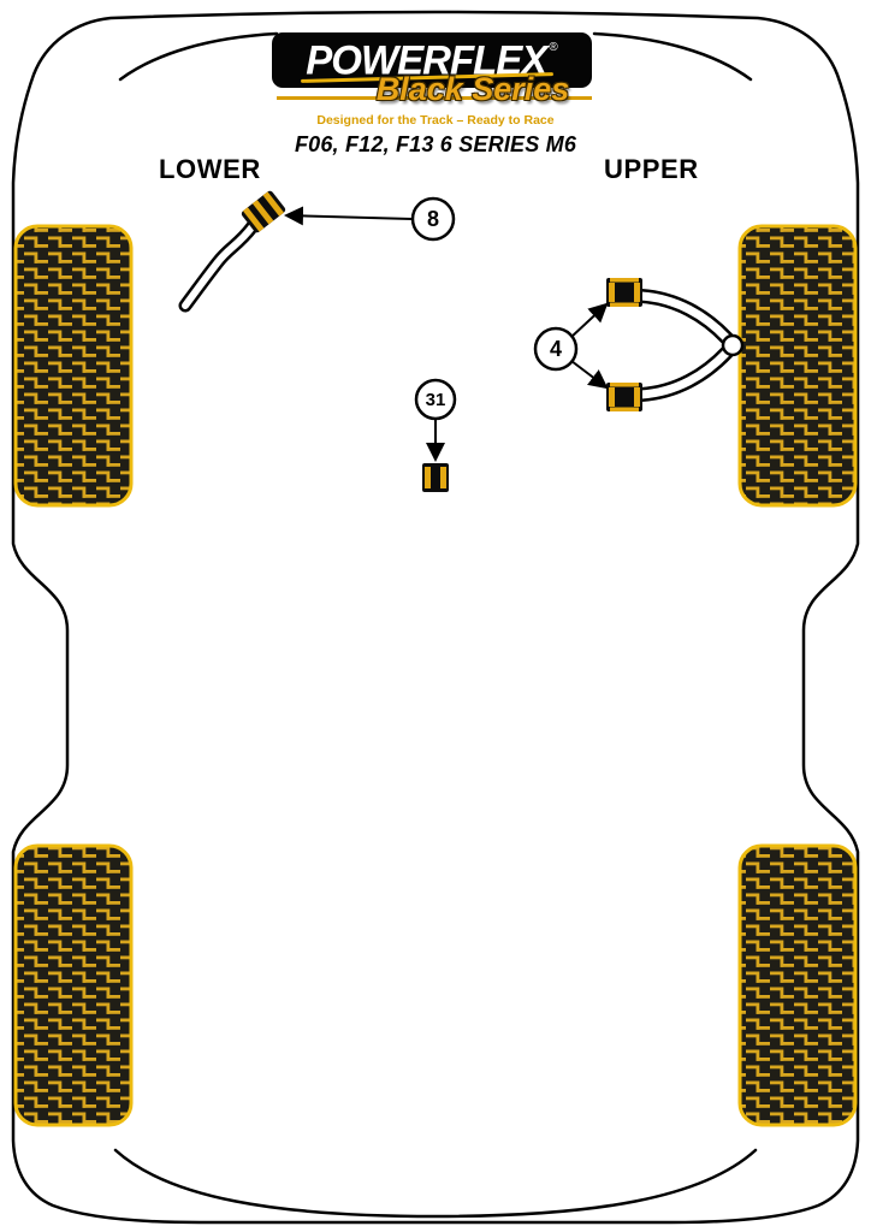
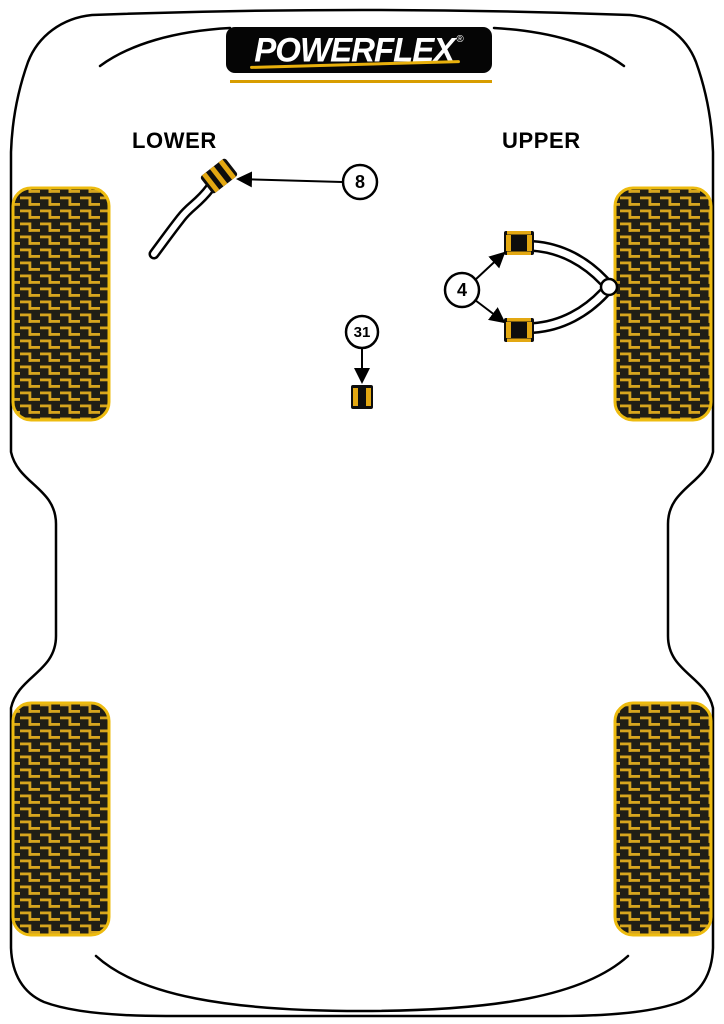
  8
  4
  31
  POWERFLEX
  ®
- Black Series
- Designed for the Track – Ready to Race
- F06, F12, F13 6 SERIES M6
  LOWER
  UPPER
